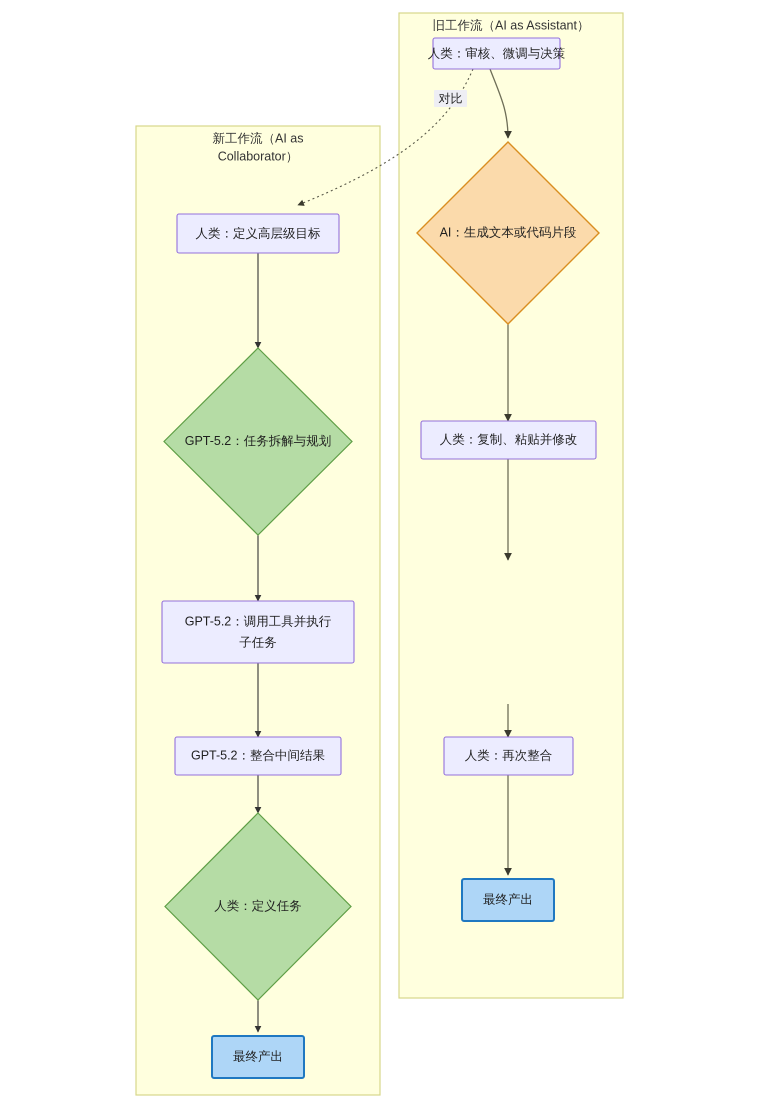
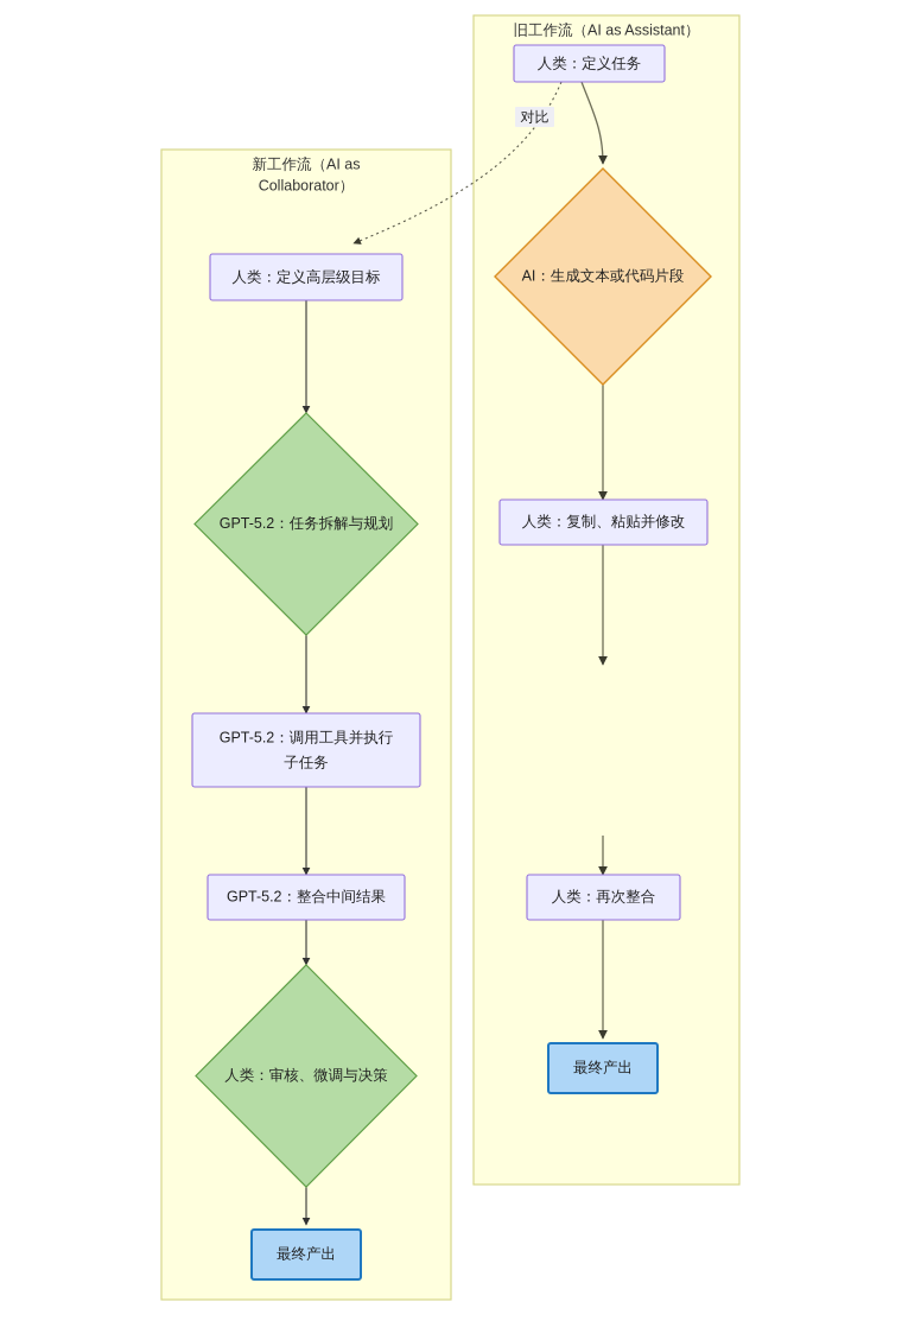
  新工作流（AI as
  Collaborator）
  旧工作流（AI as Assistant）
  对比
  人类：定义高层级目标
  GPT-5.2：任务拆解与规划
  GPT-5.2：调用工具并执行
  子任务
  GPT-5.2：整合中间结果
- 人类：定义任务
+ 人类：审核、微调与决策
  最终产出
- 人类：审核、微调与决策
+ 人类：定义任务
  AI：生成文本或代码片段
  人类：复制、粘贴并修改
  人类：再次整合
  最终产出
